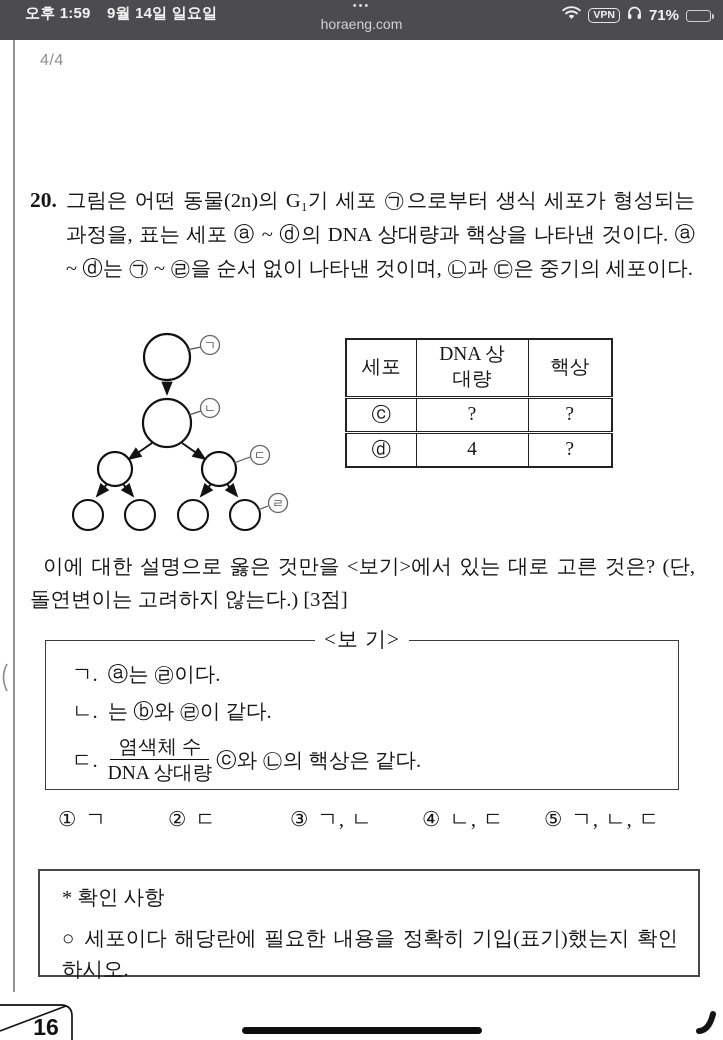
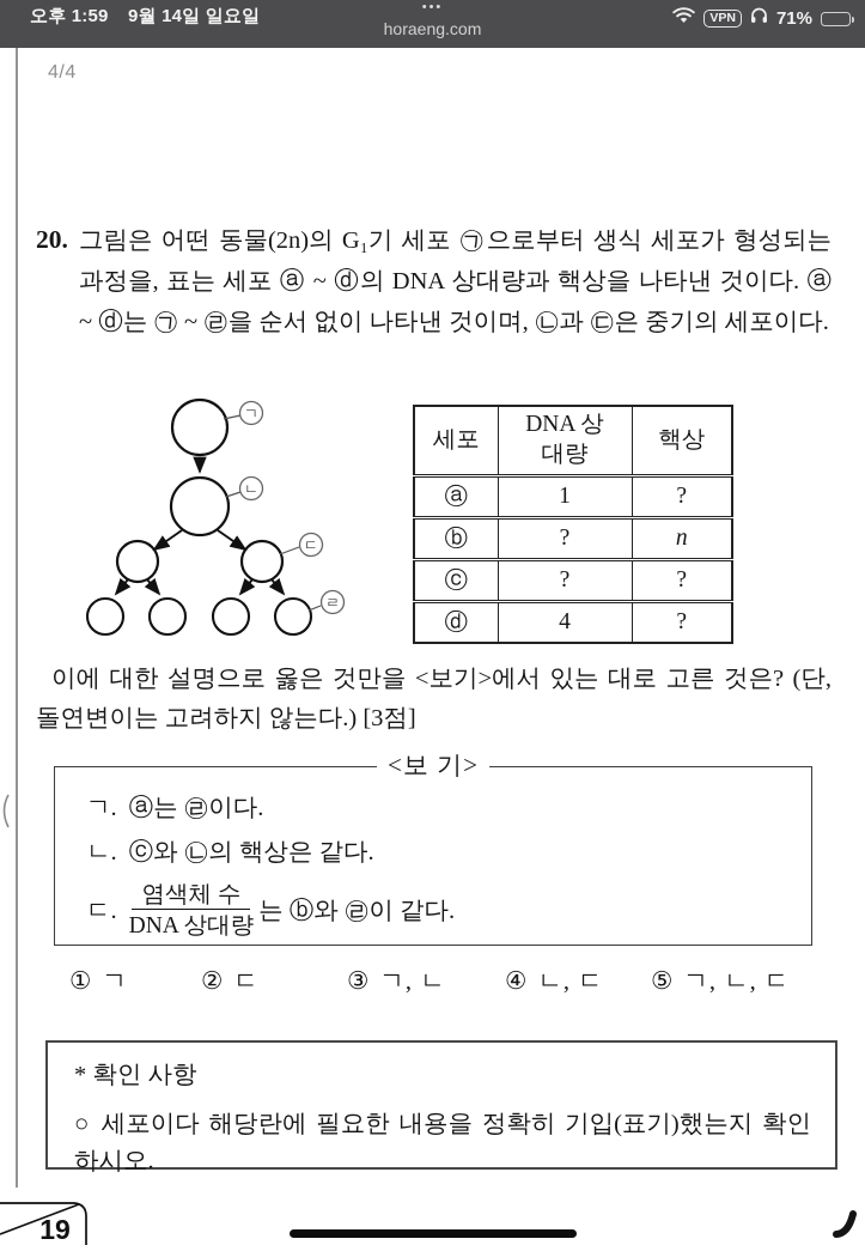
  오후 1:59 9월 14일 일요일
  •••
  horaeng.com
  VPN
  71%
  4/4
  20. 그림은 어떤 동물(2n)의 G₁기 세포 ㉠으로부터 생식 세포가 형성되는 과정을, 표는 세포 ⓐ ~ ⓓ의 DNA 상대량과 핵상을 나타낸 것이다. ⓐ ~ ⓓ는 ㉠ ~ ㉣을 순서 없이 나타낸 것이며, ㉡과 ㉢은 중기의 세포이다.
  ㄱ
  ㄴ
  ㄷ
  ㄹ
  세포	DNA 상대량	핵상
+ ⓐ	1	?
+ ⓑ	?	n
  ⓒ	?	?
  ⓓ	4	?
  이에 대한 설명으로 옳은 것만을 <보기>에서 있는 대로 고른 것은? (단, 돌연변이는 고려하지 않는다.) [3점]
  <보 기>
  ㄱ.
  ⓐ는 ㉣이다.
  ㄴ.
- 는 ⓑ와 ㉣이 같다.
+ ⓒ와 ㉡의 핵상은 같다.
  ㄷ.
  염색체 수
  DNA 상대량
- ⓒ와 ㉡의 핵상은 같다.
+ 는 ⓑ와 ㉣이 같다.
  ① ㄱ
  ② ㄷ
  ③ ㄱ, ㄴ
  ④ ㄴ, ㄷ
  ⑤ ㄱ, ㄴ, ㄷ
  * 확인 사항
  ○ 세포이다 해당란에 필요한 내용을 정확히 기입(표기)했는지 확인 하시오.
- 16
+ 19
